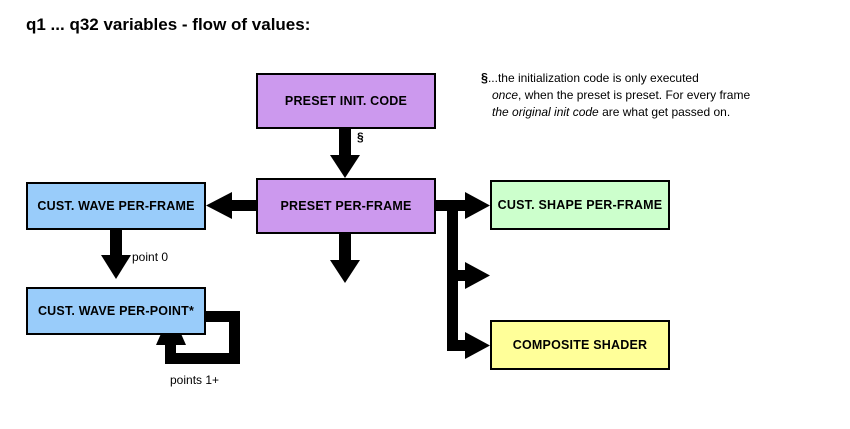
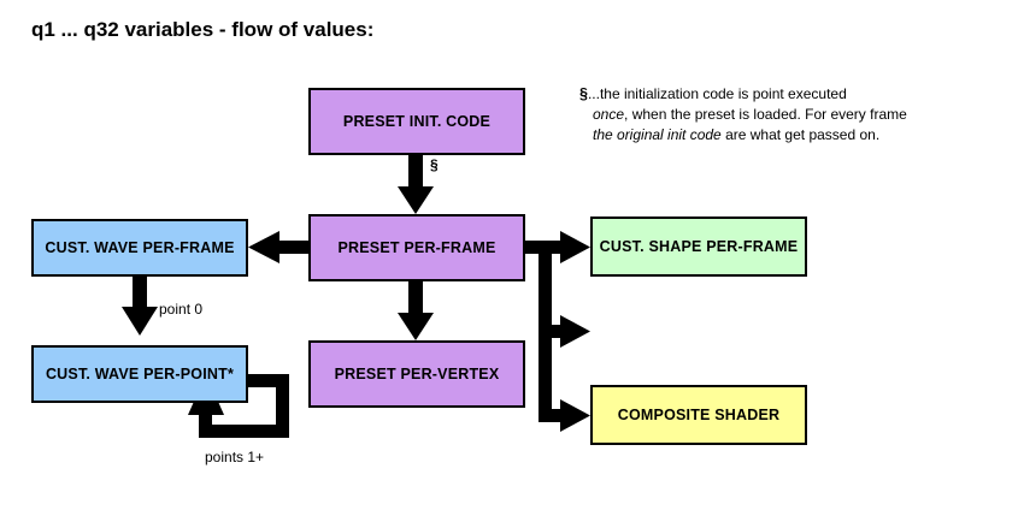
  q1 ... q32 variables - flow of values:
  PRESET INIT. CODE
  PRESET PER-FRAME
+ PRESET PER-VERTEX
  CUST. WAVE PER-FRAME
  CUST. WAVE PER-POINT*
  CUST. SHAPE PER-FRAME
  COMPOSITE SHADER
  §
  point 0
  points 1+
- §...the initialization code is only executed
+ §...the initialization code is point executed
- once, when the preset is preset. For every frame
+ once, when the preset is loaded. For every frame
  the original init code are what get passed on.
